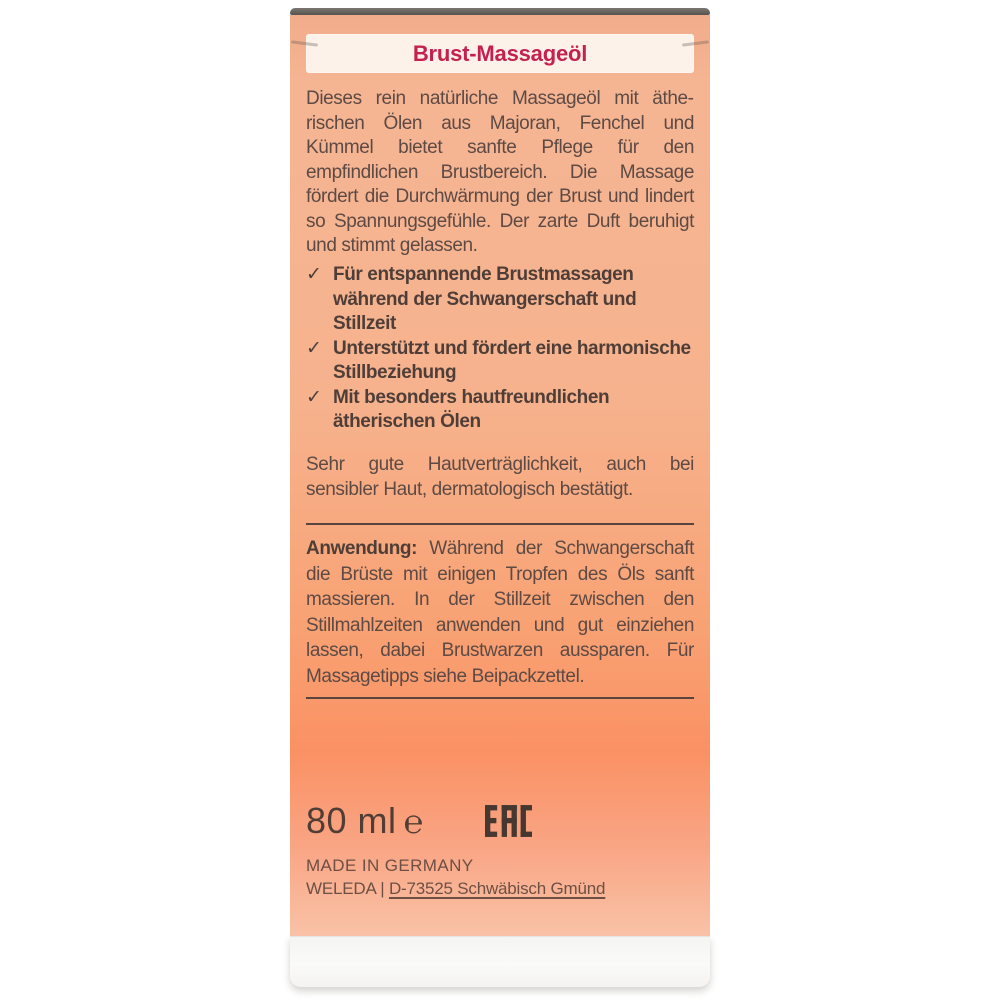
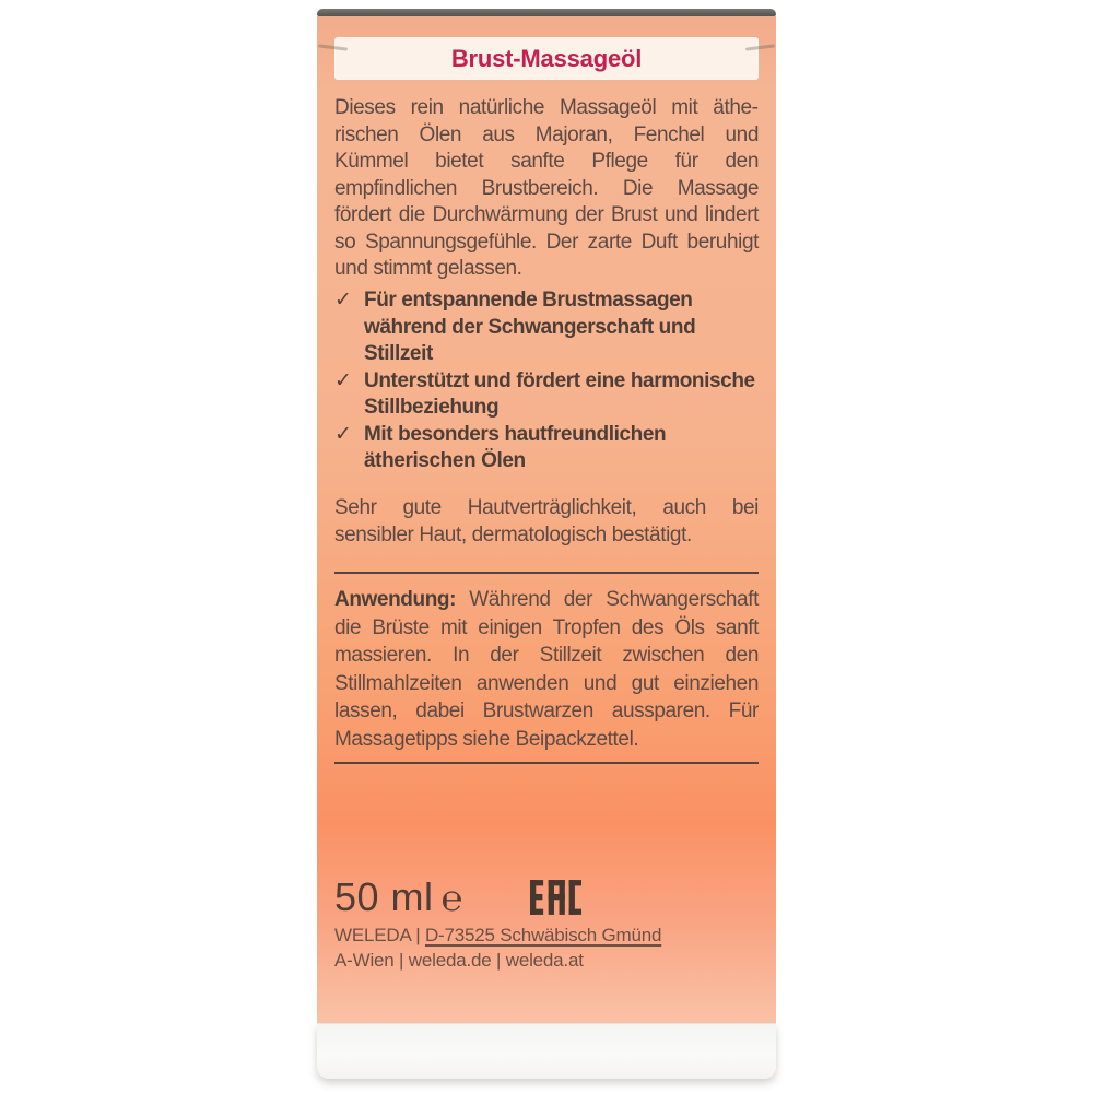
  Brust-Massageöl
  Dieses rein natürliche Massageöl mit äthe­rischen Ölen aus Majoran, Fenchel und Kümmel bietet sanfte Pflege für den empfindlichen Brustbereich. Die Massage fördert die Durchwärmung der Brust und lindert so Spannungsgefühle. Der zarte Duft beruhigt und stimmt gelassen.
  ✓
  Für entspannende Brustmassagen während der Schwangerschaft und Stillzeit
  ✓
  Unterstützt und fördert eine harmonische Stillbeziehung
  ✓
  Mit besonders hautfreundlichen ätherischen Ölen
  Sehr gute Hautverträglichkeit, auch bei sensibler Haut, dermatologisch bestätigt.
  Anwendung: Während der Schwangerschaft die Brüste mit einigen Tropfen des Öls sanft massieren. In der Stillzeit zwischen den Stillmahlzeiten anwenden und gut einziehen lassen, dabei Brustwarzen aussparen. Für Massagetipps siehe Beipackzettel.
- 80 ml
+ 50 ml
  ℮
- MADE IN GERMANY
  WELEDA | D-73525 Schwäbisch Gmünd
+ A-Wien | weleda.de | weleda.at
